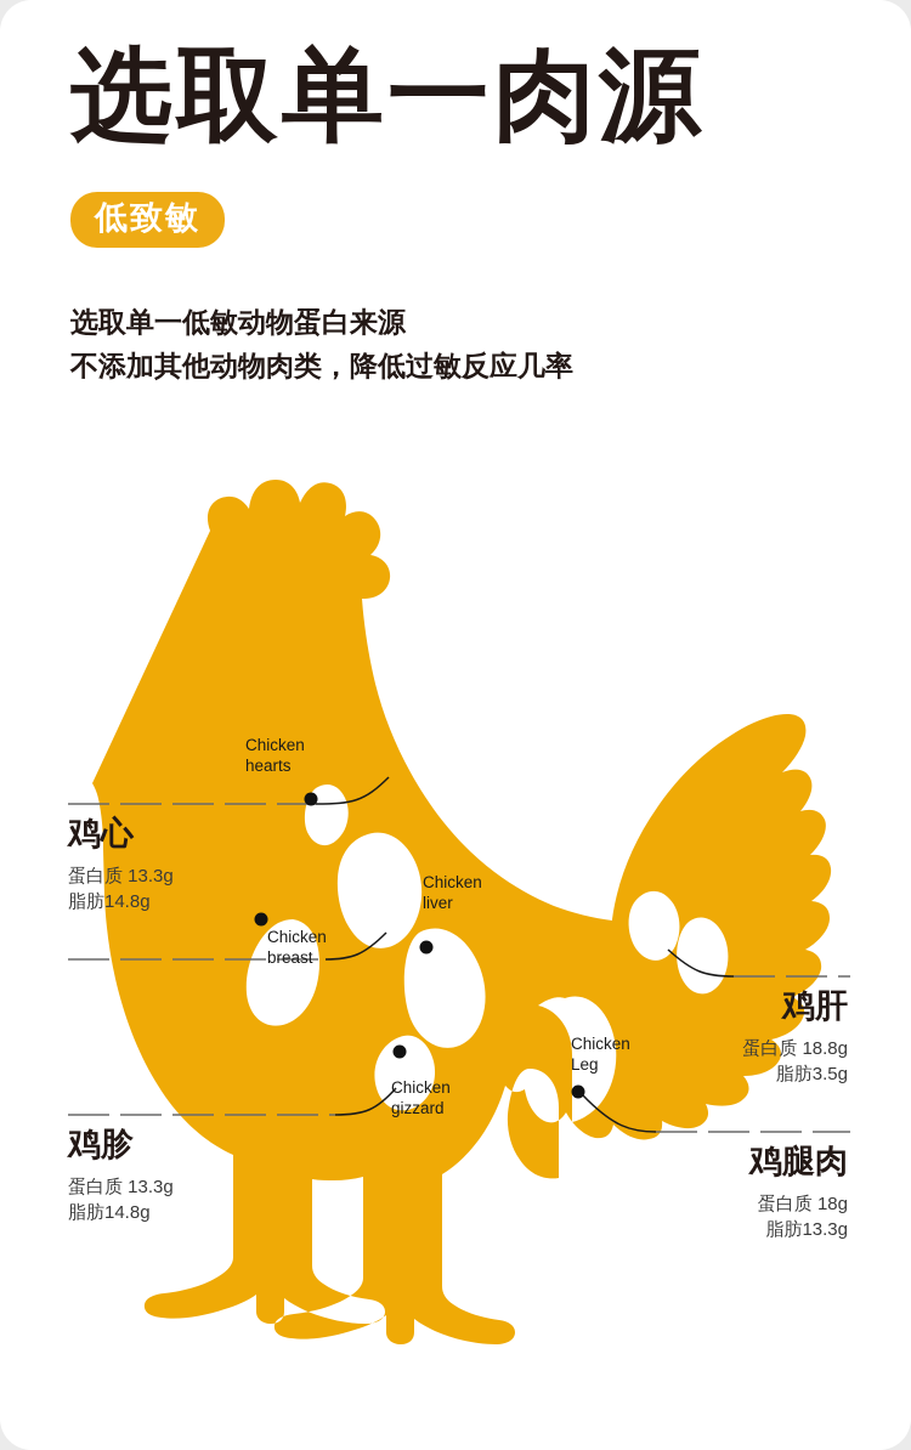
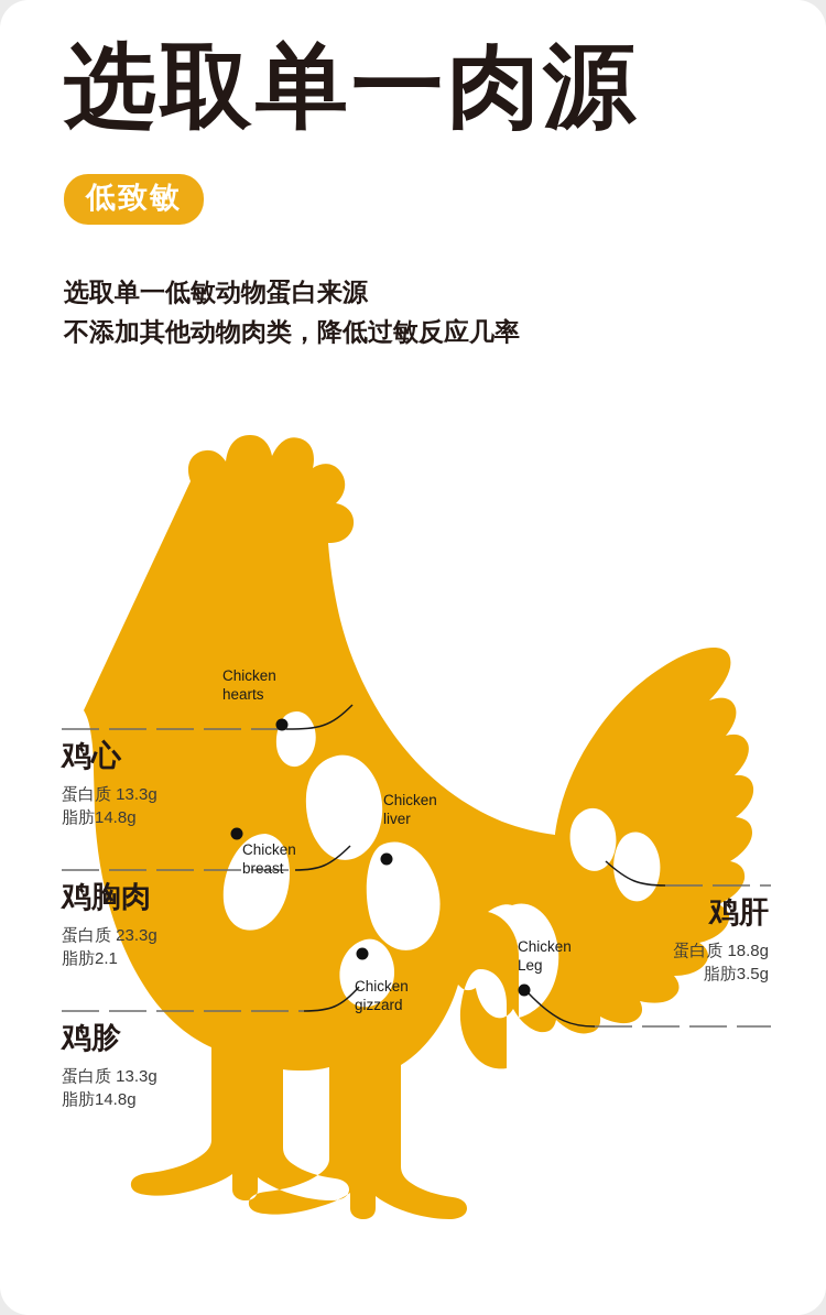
  选取单一肉源
  低致敏
  选取单一低敏动物蛋白来源
  不添加其他动物肉类，降低过敏反应几率
  Chicken
  hearts
  Chicken
  breast
  Chicken
  liver
  Chicken
  gizzard
  Chicken
  Leg
  鸡心
  蛋白质 13.3g
  脂肪14.8g
+ 鸡胸肉
+ 蛋白质 23.3g
+ 脂肪2.1
  鸡胗
  蛋白质 13.3g
  脂肪14.8g
  鸡肝
  蛋白质 18.8g
  脂肪3.5g
- 鸡腿肉
- 蛋白质 18g
- 脂肪13.3g
